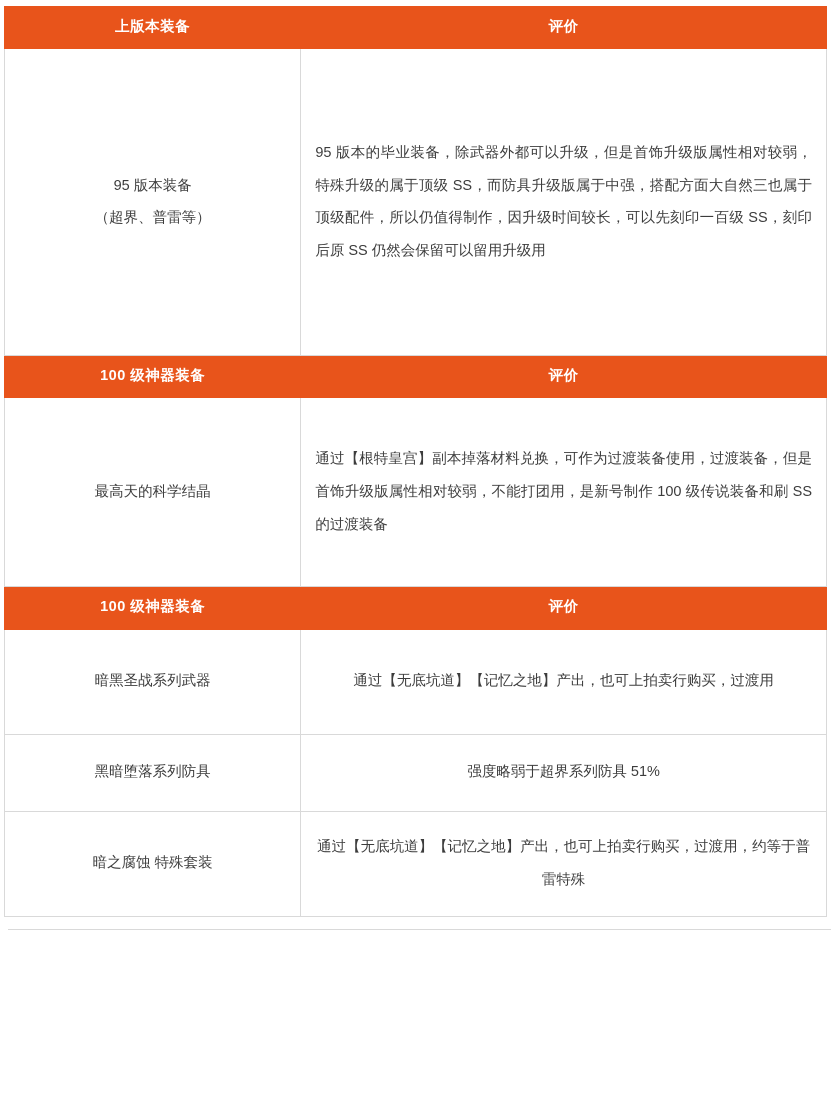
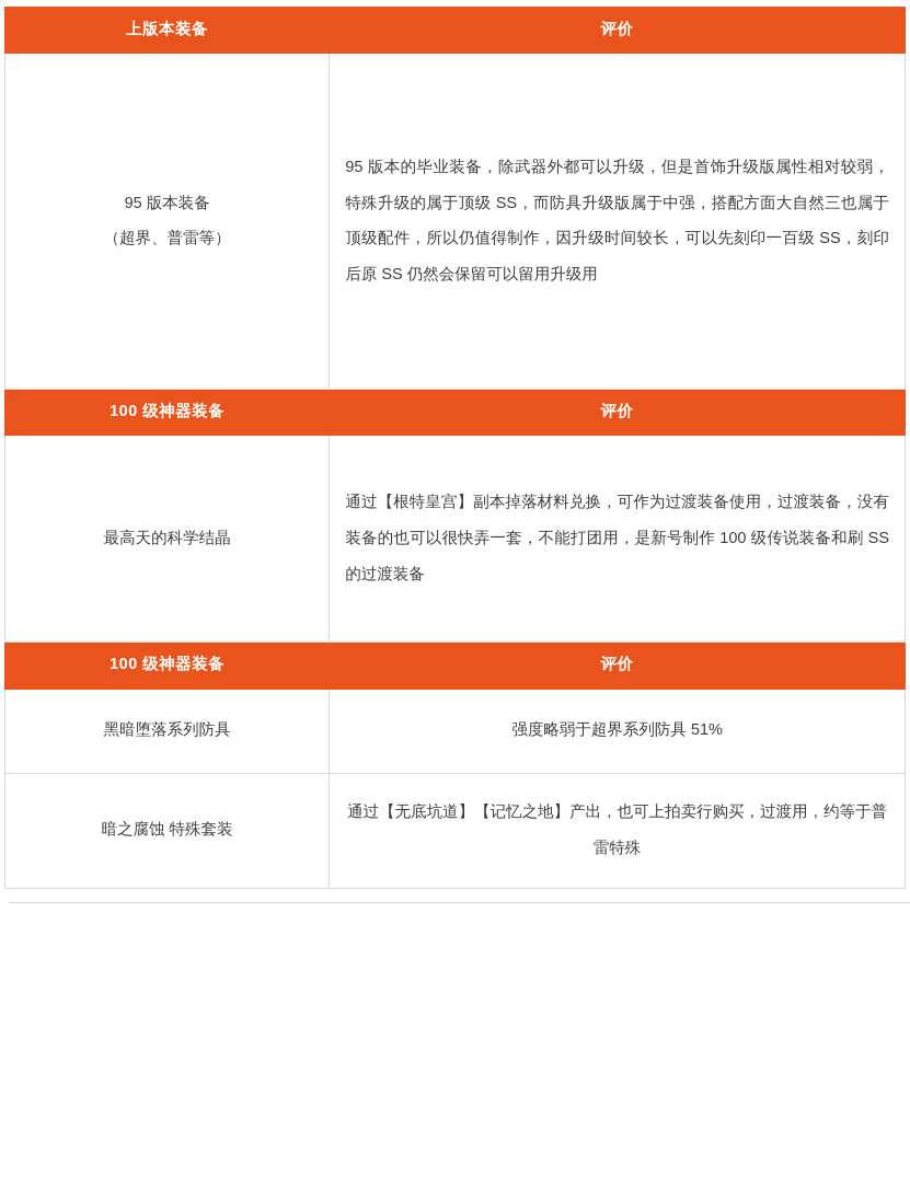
  上版本装备	评价
  95 版本装备 （超界、普雷等）	95 版本的毕业装备，除武器外都可以升级，但是首饰升级版属性相对较弱，特殊升级的属于顶级 SS，而防具升级版属于中强，搭配方面大自然三也属于顶级配件，所以仍值得制作，因升级时间较长，可以先刻印一百级 SS，刻印后原 SS 仍然会保留可以留用升级用
  100 级神器装备	评价
- 最高天的科学结晶	通过【根特皇宫】副本掉落材料兑换，可作为过渡装备使用，过渡装备，但是首饰升级版属性相对较弱，不能打团用，是新号制作 100 级传说装备和刷 SS 的过渡装备
+ 最高天的科学结晶	通过【根特皇宫】副本掉落材料兑换，可作为过渡装备使用，过渡装备，没有装备的也可以很快弄一套，不能打团用，是新号制作 100 级传说装备和刷 SS 的过渡装备
  100 级神器装备	评价
- 暗黑圣战系列武器	通过【无底坑道】【记忆之地】产出，也可上拍卖行购买，过渡用
  黑暗堕落系列防具	强度略弱于超界系列防具 51%
  暗之腐蚀 特殊套装	通过【无底坑道】【记忆之地】产出，也可上拍卖行购买，过渡用，约等于普雷特殊
